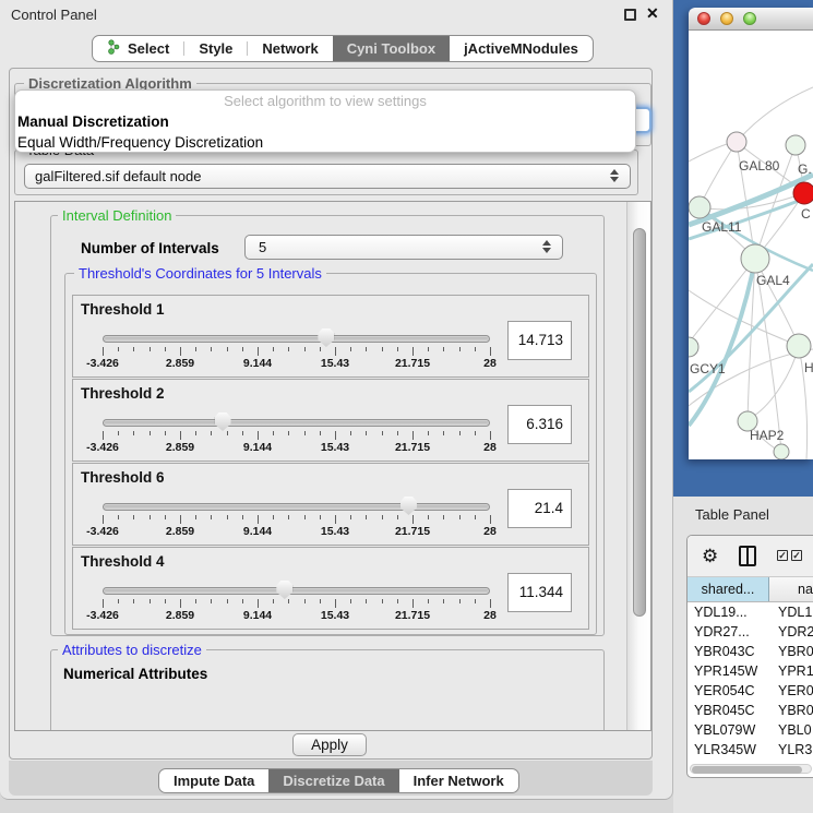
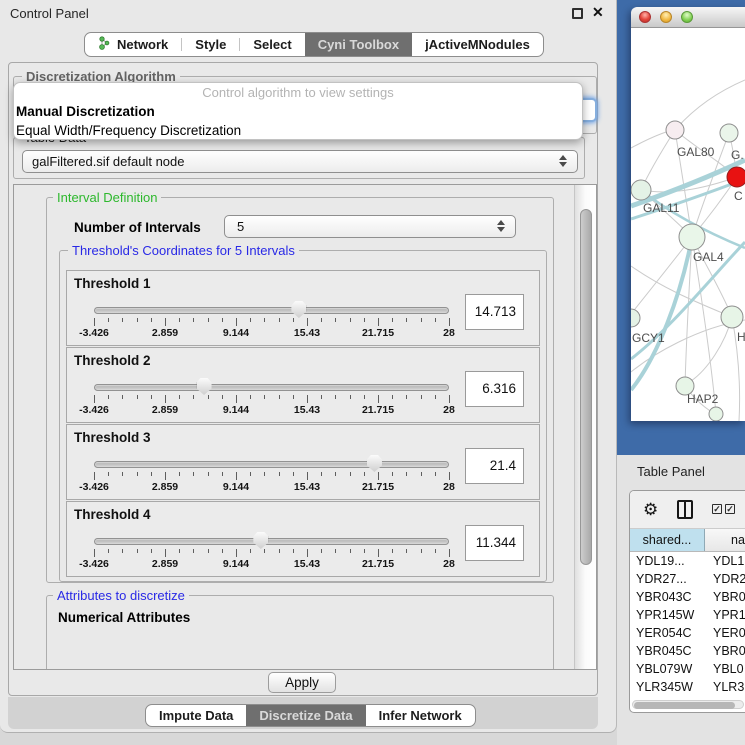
  Control Panel
  ✕
- Select
+ Network
  Style
- Network
+ Select
  Cyni Toolbox
  jActiveMNodules
  Discretization Algorithm
- Select algorithm to view settings
+ Control algorithm to view settings
  Manual Discretization
  Equal Width/Frequency Discretization
  galFiltered.sif default node
  Interval Definition
  Number of Intervals
  5
  Threshold's Coordinates for 5 Intervals
  Threshold 1
  -3.426
  2.859
  9.144
  15.43
  21.715
  28
  14.713
  Threshold 2
  -3.426
  2.859
  9.144
  15.43
  21.715
  28
  6.316
- Threshold 6
+ Threshold 3
  -3.426
  2.859
  9.144
  15.43
  21.715
  28
  21.4
  Threshold 4
  -3.426
  2.859
  9.144
  15.43
  21.715
  28
  11.344
  Attributes to discretize
  Numerical Attributes
  Apply
  Impute Data
  Discretize Data
  Infer Network
  GAL80
  G.
  GAL11
  C
  GAL4
  GCY1
  H
  HAP2
  Table Panel
  ⚙
  ✓
  ✓
  shared...
  na
  YDL19...
  YDL1
  YDR27...
  YDR2
  YBR043C
  YBR0
  YPR145W
  YPR1
  YER054C
  YER0
  YBR045C
  YBR0
  YBL079W
  YBL0
  YLR345W
  YLR3
